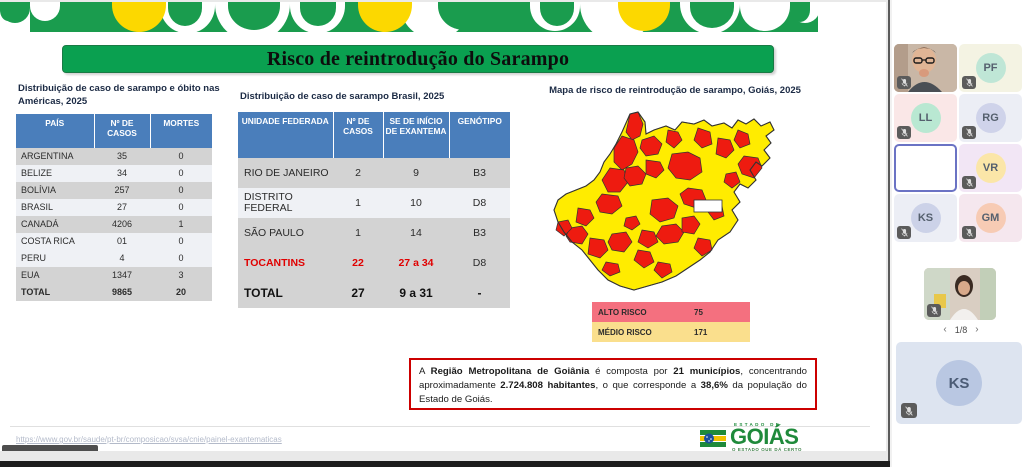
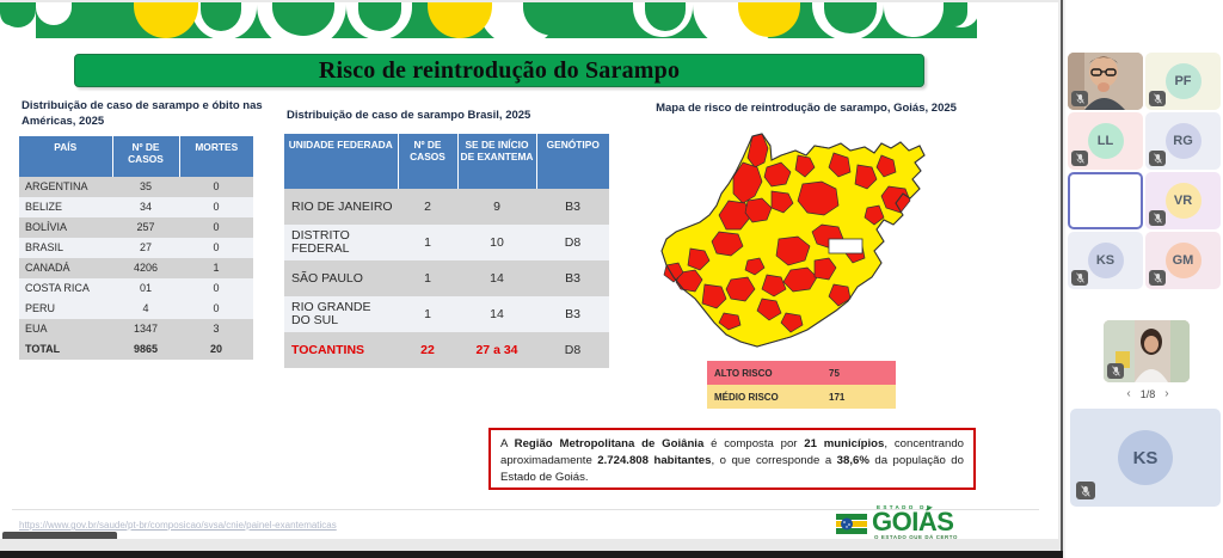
  Risco de reintrodução do Sarampo
  Distribuição de caso de sarampo e óbito nas Américas, 2025
  Distribuição de caso de sarampo Brasil, 2025
  Mapa de risco de reintrodução de sarampo, Goiás, 2025
  PAÍS	Nº DE CASOS	MORTES
  ARGENTINA	35	0
  BELIZE	34	0
  BOLÍVIA	257	0
  BRASIL	27	0
  CANADÁ	4206	1
  COSTA RICA	01	0
  PERU	4	0
  EUA	1347	3
  TOTAL	9865	20
  UNIDADE FEDERADA	Nº DE CASOS	SE DE INÍCIO DE EXANTEMA	GENÓTIPO
  RIO DE JANEIRO	2	9	B3
  DISTRITO FEDERAL	1	10	D8
  SÃO PAULO	1	14	B3
+ RIO GRANDE DO SUL	1	14	B3
  TOCANTINS	22	27 a 34	D8
- TOTAL	27	9 a 31	-
  ALTO RISCO
  75
  MÉDIO RISCO
  171
  A Região Metropolitana de Goiânia é composta por 21 municípios, concentrando aproximadamente 2.724.808 habitantes, o que corresponde a 38,6% da população do Estado de Goiás.
  https://www.gov.br/saude/pt-br/composicao/svsa/cnie/painel-exantematicas
  GOIÁS
  PF
  LL
  RG
  VR
  KS
  GM
  ‹
  1/8
  ›
  KS
